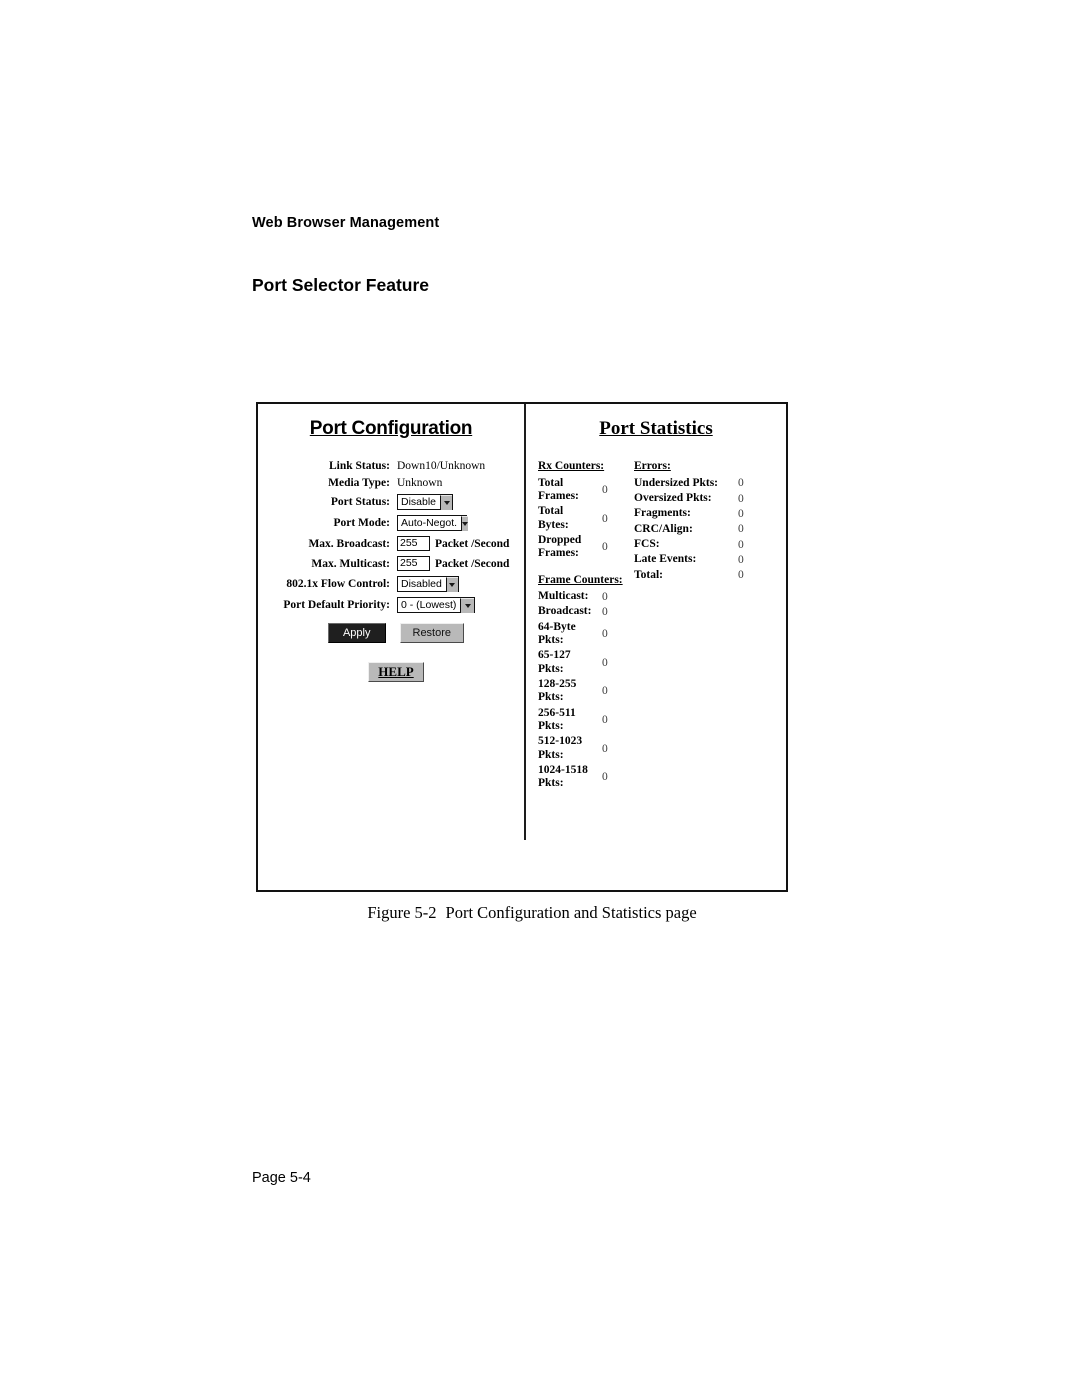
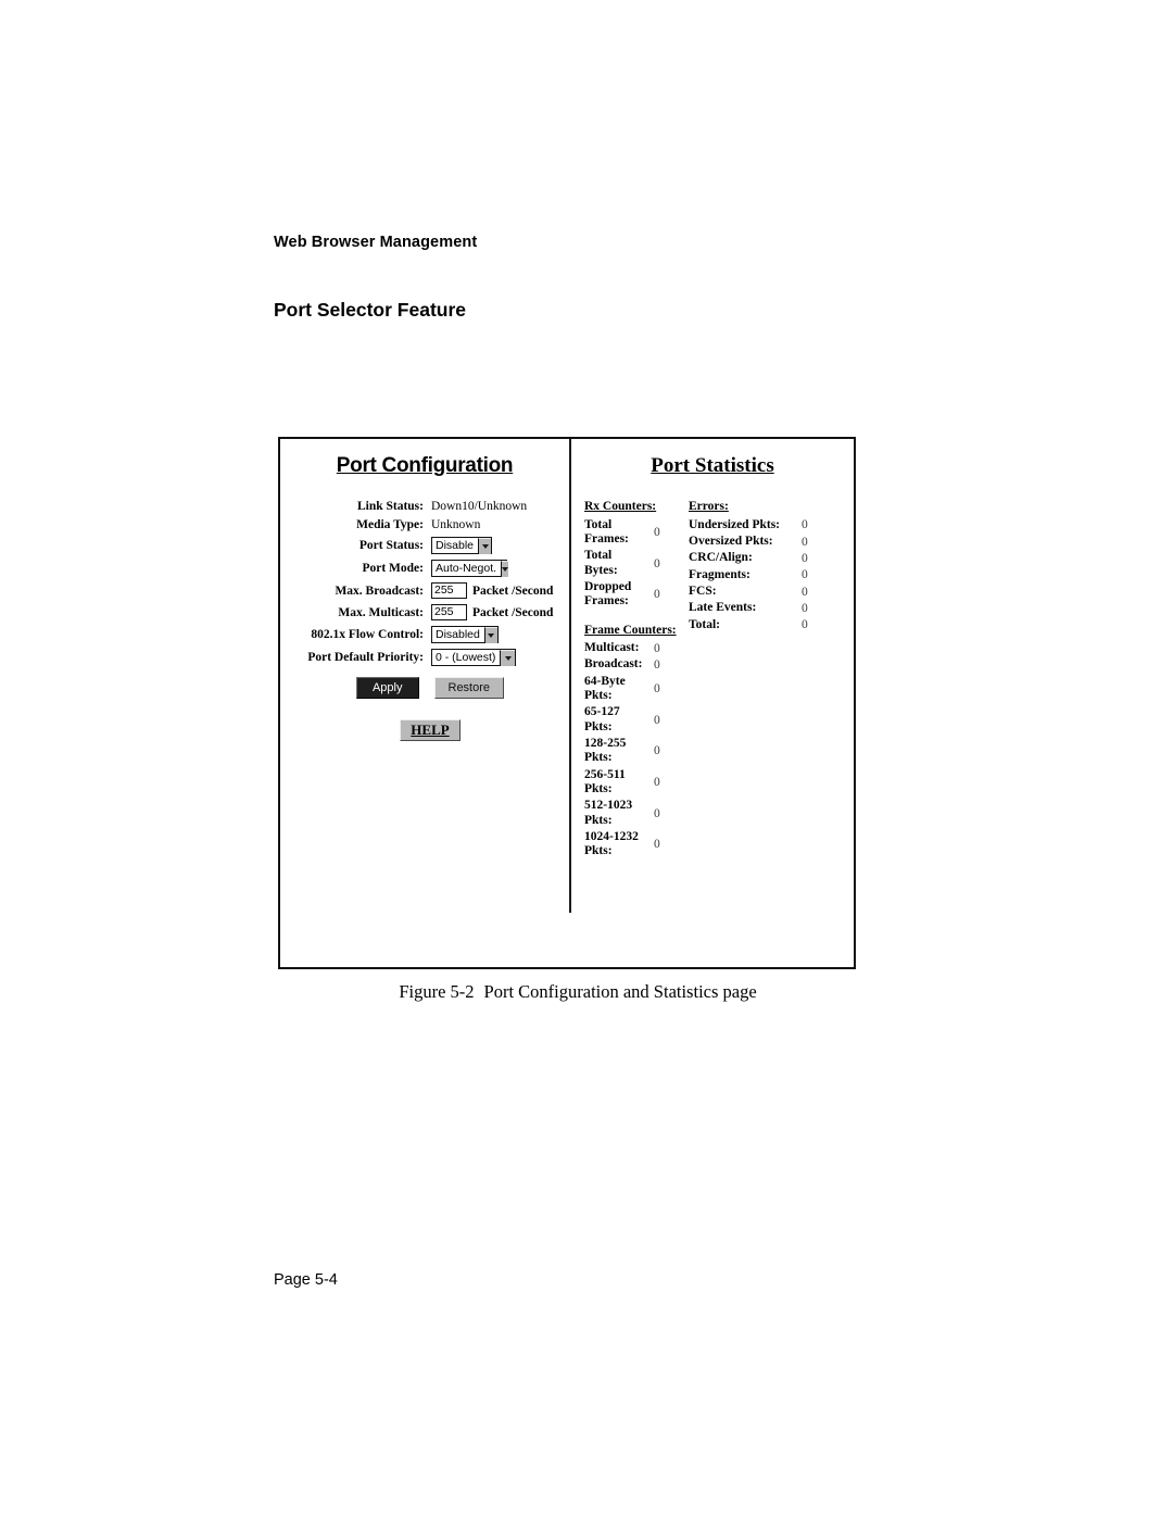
  Web Browser Management
  Port Selector Feature
  Port Configuration
  Link Status:
  Down10/Unknown
  Media Type:
  Unknown
  Port Status:
  Disable
  Port Mode:
  Auto-Negot.
  Max. Broadcast:
  255
  Packet /Second
  Max. Multicast:
  255
  Packet /Second
  802.1x Flow Control:
  Disabled
  Port Default Priority:
  0 - (Lowest)
  Apply
  Restore
  HELP
  Port Statistics
  Rx Counters:
  Total Frames:
  0
  Total Bytes:
  0
  Dropped Frames:
  0
  Frame Counters:
  Multicast:
  0
  Broadcast:
  0
  64-Byte Pkts:
  0
  65-127 Pkts:
  0
  128-255 Pkts:
  0
  256-511 Pkts:
  0
  512-1023 Pkts:
  0
- 1024-1518 Pkts:
+ 1024-1232 Pkts:
  0
  Errors:
  Undersized Pkts:
  0
  Oversized Pkts:
  0
- Fragments:
+ CRC/Align:
  0
- CRC/Align:
+ Fragments:
  0
  FCS:
  0
  Late Events:
  0
  Total:
  0
  Figure 5-2 Port Configuration and Statistics page
  Page 5-4
